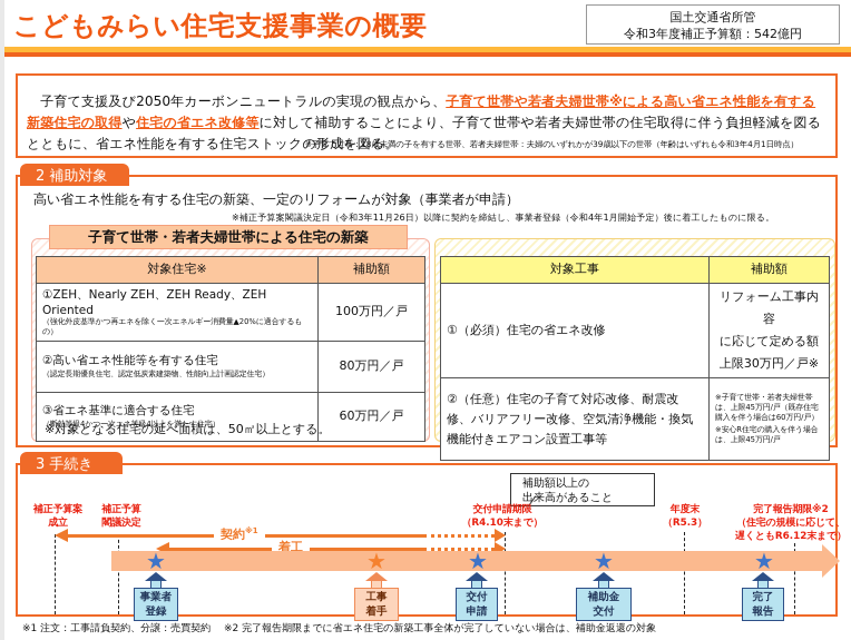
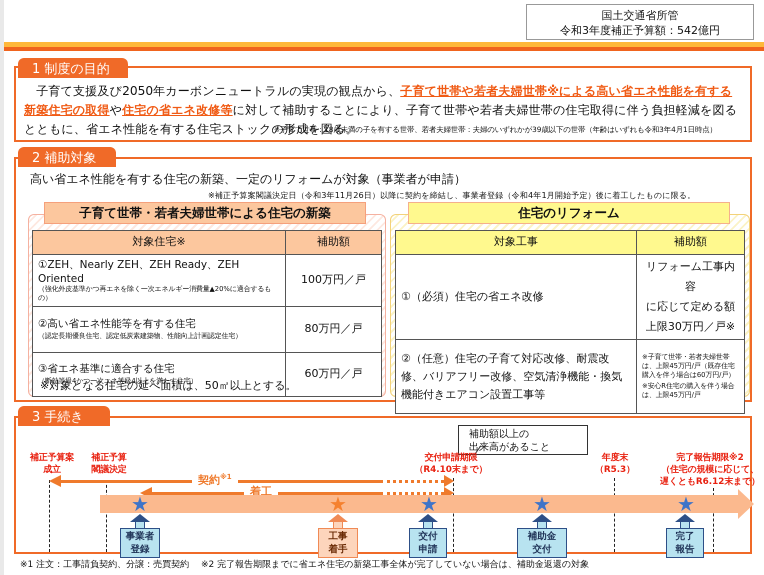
- こどもみらい住宅支援事業の概要
  国土交通省所管
  令和3年度補正予算額：542億円
+ 1 制度の目的
  子育て支援及び2050年カーボンニュートラルの実現の観点から、子育て世帯や若者夫婦世帯※による高い省エネ性能を有する新築住宅の取得や住宅の省エネ改修等に対して補助することにより、子育て世帯や若者夫婦世帯の住宅取得に伴う負担軽減を図るとともに、省エネ性能を有する住宅ストックの形成を図る。
  ※子育て世帯：18歳未満の子を有する世帯、若者夫婦世帯：夫婦のいずれかが39歳以下の世帯（年齢はいずれも令和3年4月1日時点）
  2 補助対象
  高い省エネ性能を有する住宅の新築、一定のリフォームが対象（事業者が申請）
  ※補正予算案閣議決定日（令和3年11月26日）以降に契約を締結し、事業者登録（令和4年1月開始予定）後に着工したものに限る。
  子育て世帯・若者夫婦世帯による住宅の新築
+ 住宅のリフォーム
  対象住宅※	補助額
  ①ZEH、Nearly ZEH、ZEH Ready、ZEH Oriented（強化外皮基準かつ再エネを除く一次エネルギー消費量▲20%に適合するもの）	100万円／戸
  ②高い省エネ性能等を有する住宅（認定長期優良住宅、認定低炭素建築物、性能向上計画認定住宅）	80万円／戸
  ③省エネ基準に適合する住宅（断熱等級4かつ一次エネ等級4以上を満たす住宅）	60万円／戸
  ※対象となる住宅の延べ面積は、50㎡以上とする。
  対象工事	補助額
  ①（必須）住宅の省エネ改修	リフォーム工事内容 に応じて定める額 上限30万円／戸※
  ②（任意）住宅の子育て対応改修、耐震改修、バリアフリー改修、空気清浄機能・換気機能付きエアコン設置工事等	※子育て世帯・若者夫婦世帯は、上限45万円/戸（既存住宅購入を伴う場合は60万円/戸） ※安心R住宅の購入を伴う場合は、上限45万円/戸
  3 手続き
  補助額以上の
  出来高があること
  補正予算案
  成立
  補正予算
  閣議決定
  交付申請期限
  （R4.10末まで）
  年度末
  （R5.3）
  完了報告期限※2
  （住宅の規模に応じて、
  遅くともR6.12末まで）
  契約※1
  着工
  ★
  ★
  ★
  ★
  ★
  事業者
  登録
  工事
  着手
  交付
  申請
  補助金
  交付
  完了
  報告
  ※1 注文：工事請負契約、分譲：売買契約 ※2 完了報告期限までに省エネ住宅の新築工事全体が完了していない場合は、補助金返還の対象
